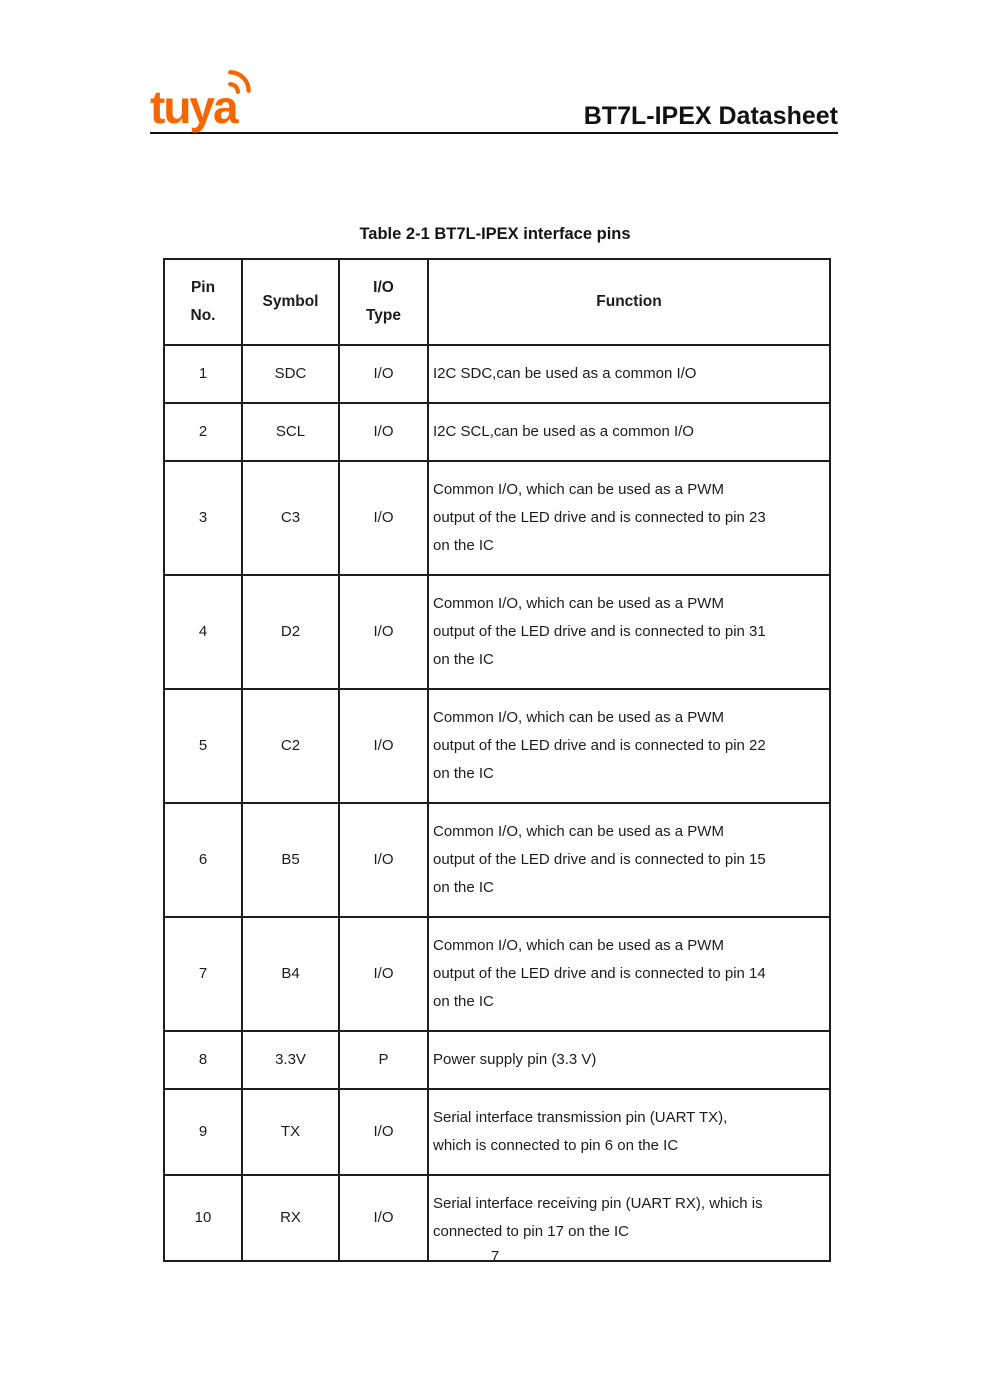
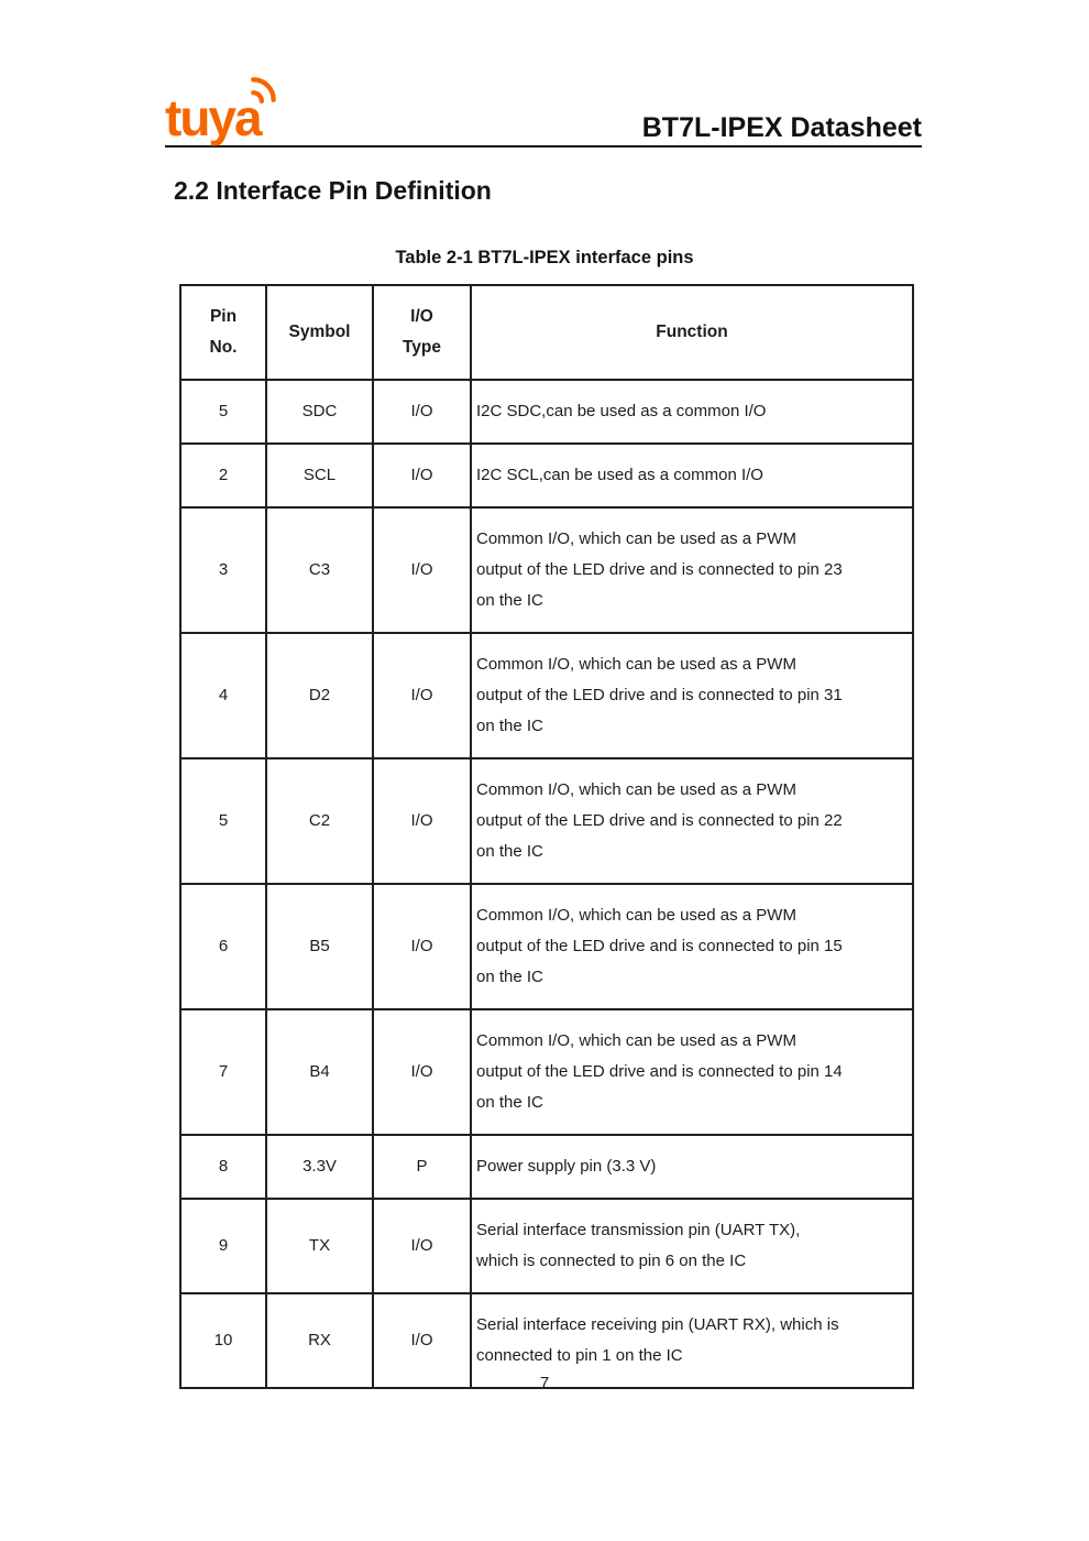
  tuya
  BT7L-IPEX Datasheet
+ 2.2 Interface Pin Definition
  Table 2-1 BT7L-IPEX interface pins
  Pin No.	Symbol	I/O Type	Function
- 1	SDC	I/O	I2C SDC,can be used as a common I/O
+ 5	SDC	I/O	I2C SDC,can be used as a common I/O
  2	SCL	I/O	I2C SCL,can be used as a common I/O
  3	C3	I/O	Common I/O, which can be used as a PWM output of the LED drive and is connected to pin 23 on the IC
  4	D2	I/O	Common I/O, which can be used as a PWM output of the LED drive and is connected to pin 31 on the IC
  5	C2	I/O	Common I/O, which can be used as a PWM output of the LED drive and is connected to pin 22 on the IC
  6	B5	I/O	Common I/O, which can be used as a PWM output of the LED drive and is connected to pin 15 on the IC
  7	B4	I/O	Common I/O, which can be used as a PWM output of the LED drive and is connected to pin 14 on the IC
  8	3.3V	P	Power supply pin (3.3 V)
  9	TX	I/O	Serial interface transmission pin (UART TX), which is connected to pin 6 on the IC
- 10	RX	I/O	Serial interface receiving pin (UART RX), which is connected to pin 17 on the IC
+ 10	RX	I/O	Serial interface receiving pin (UART RX), which is connected to pin 1 on the IC
  7
